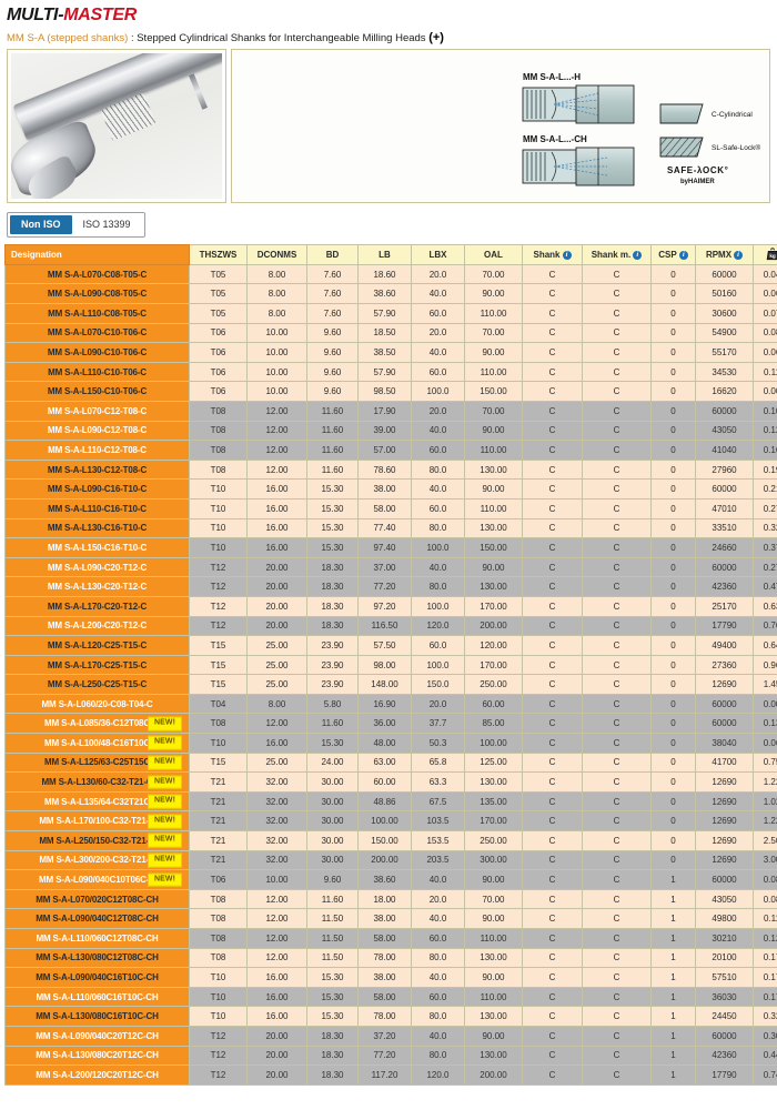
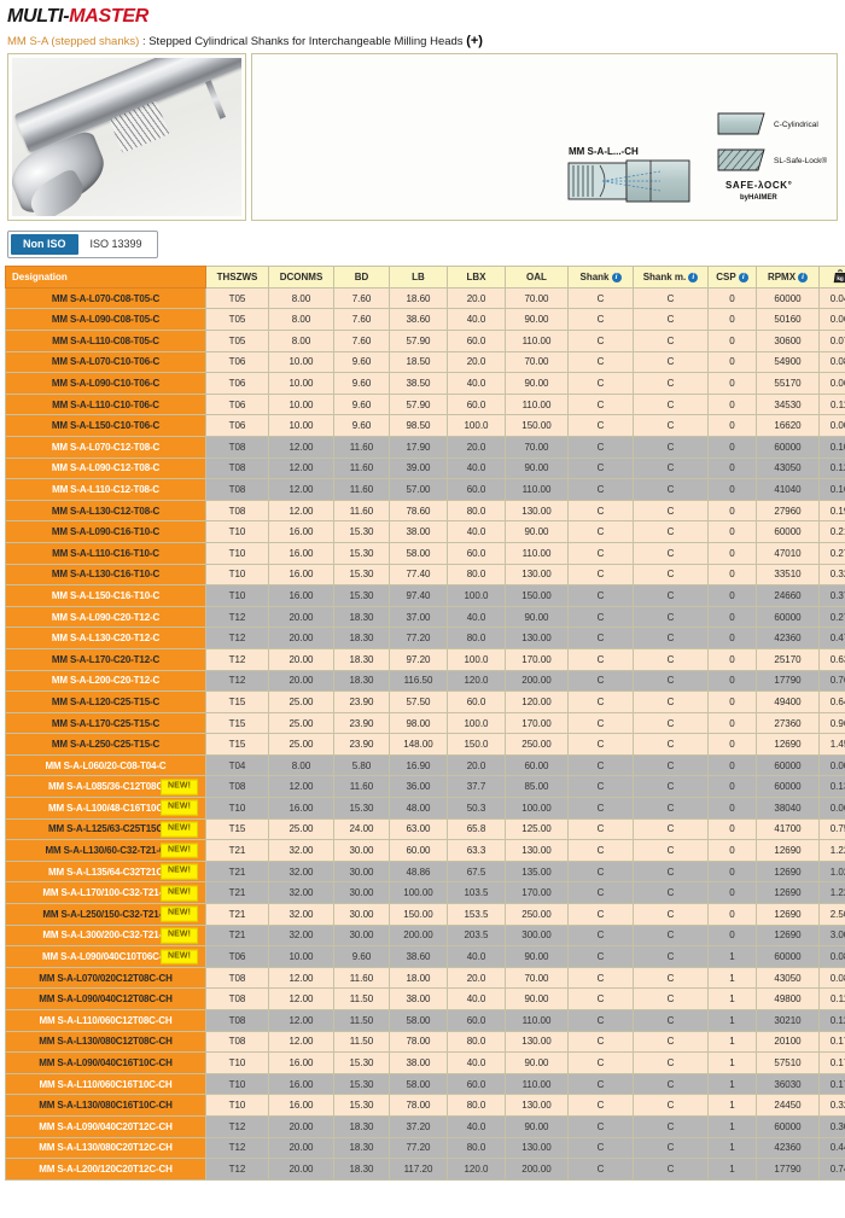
  MULTI-MASTER
  MM S-A (stepped shanks) : Stepped Cylindrical Shanks for Interchangeable Milling Heads (+)
- MM S-A-L...-H
  MM S-A-L...-CH
  SAFE-λOCK°
  Non ISO
  ISO 13399
  Designation	THSZWS	DCONMS	BD	LB	LBX	OAL	Shank	Shank m.	CSP	RPMX
  MM S-A-L070-C08-T05-C	T05	8.00	7.60	18.60	20.0	70.00	C	C	0	60000	0.0
  MM S-A-L090-C08-T05-C	T05	8.00	7.60	38.60	40.0	90.00	C	C	0	50160	0.0
  MM S-A-L110-C08-T05-C	T05	8.00	7.60	57.90	60.0	110.00	C	C	0	30600	0.0
  MM S-A-L070-C10-T06-C	T06	10.00	9.60	18.50	20.0	70.00	C	C	0	54900	0.0
  MM S-A-L090-C10-T06-C	T06	10.00	9.60	38.50	40.0	90.00	C	C	0	55170	0.0
  MM S-A-L110-C10-T06-C	T06	10.00	9.60	57.90	60.0	110.00	C	C	0	34530	0.1
  MM S-A-L150-C10-T06-C	T06	10.00	9.60	98.50	100.0	150.00	C	C	0	16620	0.0
  MM S-A-L070-C12-T08-C	T08	12.00	11.60	17.90	20.0	70.00	C	C	0	60000	0.1
  MM S-A-L090-C12-T08-C	T08	12.00	11.60	39.00	40.0	90.00	C	C	0	43050	0.1
  MM S-A-L110-C12-T08-C	T08	12.00	11.60	57.00	60.0	110.00	C	C	0	41040	0.1
  MM S-A-L130-C12-T08-C	T08	12.00	11.60	78.60	80.0	130.00	C	C	0	27960	0.1
  MM S-A-L090-C16-T10-C	T10	16.00	15.30	38.00	40.0	90.00	C	C	0	60000	0.2
  MM S-A-L110-C16-T10-C	T10	16.00	15.30	58.00	60.0	110.00	C	C	0	47010	0.2
  MM S-A-L130-C16-T10-C	T10	16.00	15.30	77.40	80.0	130.00	C	C	0	33510	0.3
  MM S-A-L150-C16-T10-C	T10	16.00	15.30	97.40	100.0	150.00	C	C	0	24660	0.3
  MM S-A-L090-C20-T12-C	T12	20.00	18.30	37.00	40.0	90.00	C	C	0	60000	0.2
  MM S-A-L130-C20-T12-C	T12	20.00	18.30	77.20	80.0	130.00	C	C	0	42360	0.4
  MM S-A-L170-C20-T12-C	T12	20.00	18.30	97.20	100.0	170.00	C	C	0	25170	0.6
  MM S-A-L200-C20-T12-C	T12	20.00	18.30	116.50	120.0	200.00	C	C	0	17790	0.7
  MM S-A-L120-C25-T15-C	T15	25.00	23.90	57.50	60.0	120.00	C	C	0	49400	0.6
  MM S-A-L170-C25-T15-C	T15	25.00	23.90	98.00	100.0	170.00	C	C	0	27360	0.9
  MM S-A-L250-C25-T15-C	T15	25.00	23.90	148.00	150.0	250.00	C	C	0	12690	1.4
  MM S-A-L060/20-C08-T04-C	T04	8.00	5.80	16.90	20.0	60.00	C	C	0	60000	0.0
  MM S-A-L085/36-C12T08	T08	12.00	11.60	36.00	37.7	85.00	C	C	0	60000	0.1
  MM S-A-L100/48-C16T10	T10	16.00	15.30	48.00	50.3	100.00	C	C	0	38040	0.0
  MM S-A-L125/63-C25T15	T15	25.00	24.00	63.00	65.8	125.00	C	C	0	41700	0.7
  MM S-A-L130/60-C32-T21-	T21	32.00	30.00	60.00	63.3	130.00	C	C	0	12690	1.2
  MM S-A-L135/64-C32T21	T21	32.00	30.00	48.86	67.5	135.00	C	C	0	12690	1.0
  MM S-A-L170/100-C32-T21	T21	32.00	30.00	100.00	103.5	170.00	C	C	0	12690	1.2
  MM S-A-L250/150-C32-T21	T21	32.00	30.00	150.00	153.5	250.00	C	C	0	12690	2.5
  MM S-A-L300/200-C32-T21	T21	32.00	30.00	200.00	203.5	300.00	C	C	0	12690	3.0
  MM S-A-L090/040C10T06C	T06	10.00	9.60	38.60	40.0	90.00	C	C	1	60000	0.0
  MM S-A-L070/020C12T08C-CH	T08	12.00	11.60	18.00	20.0	70.00	C	C	1	43050	0.0
  MM S-A-L090/040C12T08C-CH	T08	12.00	11.50	38.00	40.0	90.00	C	C	1	49800	0.1
  MM S-A-L110/060C12T08C-CH	T08	12.00	11.50	58.00	60.0	110.00	C	C	1	30210	0.1
  MM S-A-L130/080C12T08C-CH	T08	12.00	11.50	78.00	80.0	130.00	C	C	1	20100	0.1
  MM S-A-L090/040C16T10C-CH	T10	16.00	15.30	38.00	40.0	90.00	C	C	1	57510	0.1
  MM S-A-L110/060C16T10C-CH	T10	16.00	15.30	58.00	60.0	110.00	C	C	1	36030	0.1
  MM S-A-L130/080C16T10C-CH	T10	16.00	15.30	78.00	80.0	130.00	C	C	1	24450	0.3
  MM S-A-L090/040C20T12C-CH	T12	20.00	18.30	37.20	40.0	90.00	C	C	1	60000	0.3
  MM S-A-L130/080C20T12C-CH	T12	20.00	18.30	77.20	80.0	130.00	C	C	1	42360	0.4
  MM S-A-L200/120C20T12C-CH	T12	20.00	18.30	117.20	120.0	200.00	C	C	1	17790	0.7
